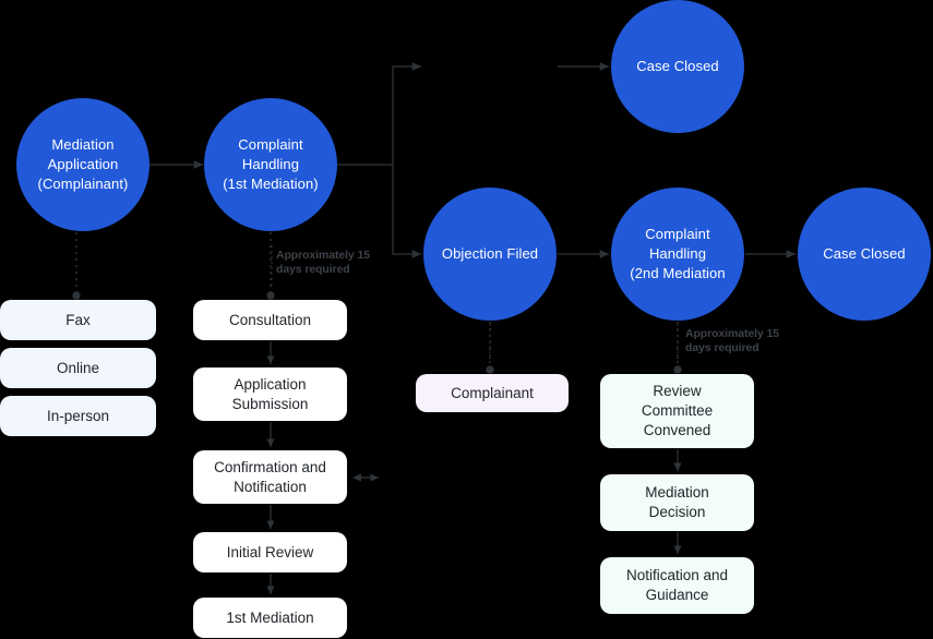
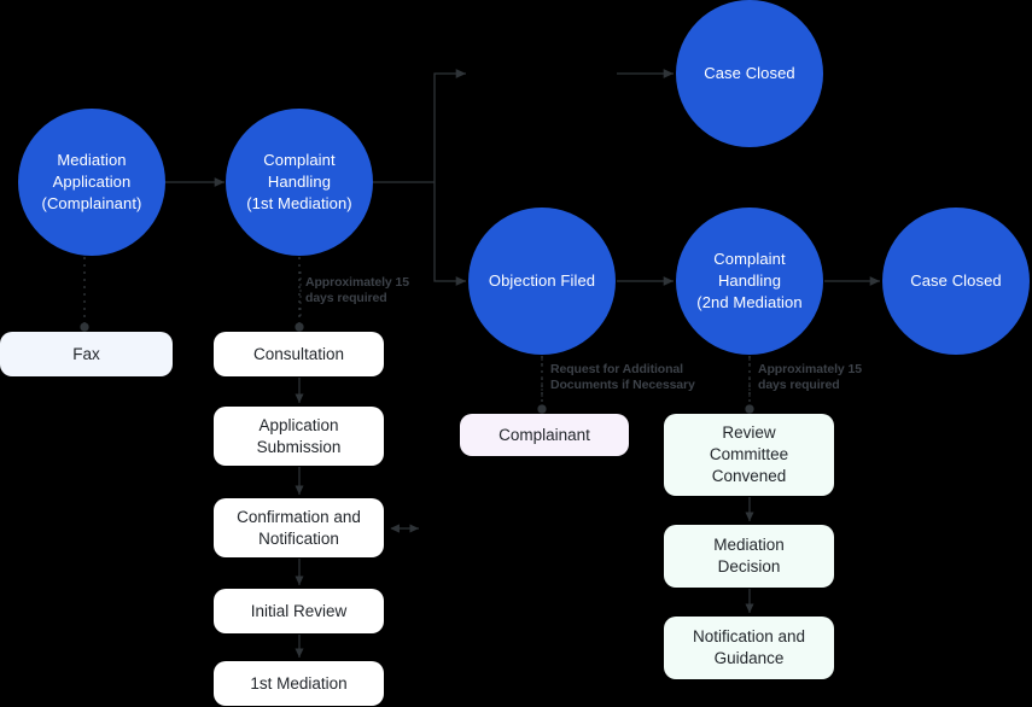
  Mediation
  Application
  (Complainant)
  Complaint
  Handling
  (1st Mediation)
  Case Closed
  Objection Filed
  Complaint
  Handling
  (2nd Mediation
  Case Closed
  Fax
- Online
- In-person
  Consultation
  Application
  Submission
  Confirmation and
  Notification
  Initial Review
  1st Mediation
  Complainant
  Review
  Committee
  Convened
  Mediation
  Decision
  Notification and
  Guidance
  Approximately 15
  days required
+ Request for Additional
+ Documents if Necessary
  Approximately 15
  days required
